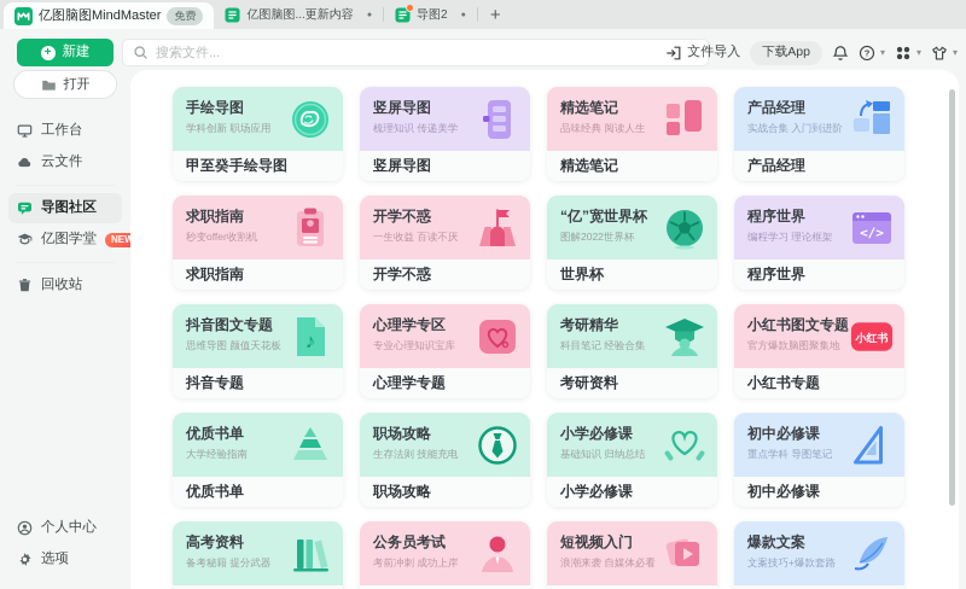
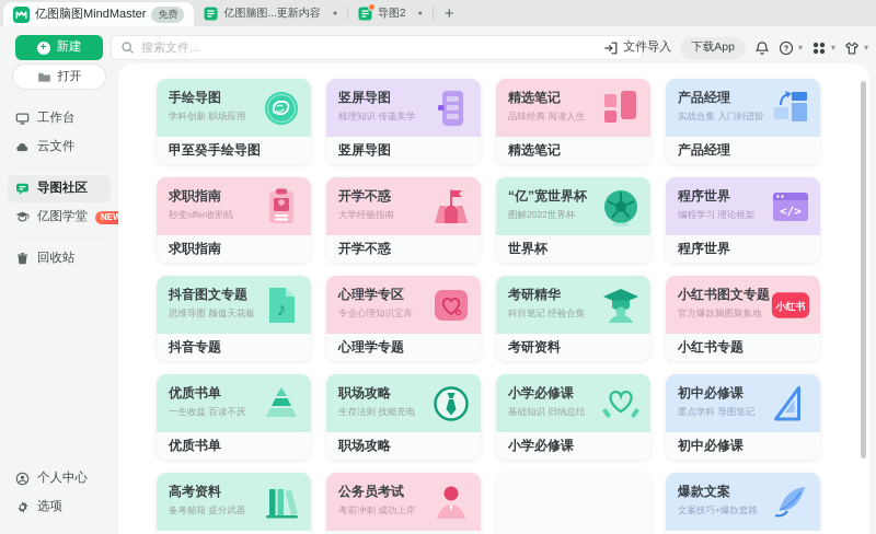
  亿图脑图MindMaster
  免费
  亿图脑图...更新内容
  导图2
  +
  +
  新建
  搜索文件...
  文件导入
  下载App
  ?
  ▾
  ▾
  ▾
  打开
  工作台
  云文件
  导图社区
  亿图学堂
  NEW
  回收站
  个人中心
  选项
  手绘导图
  学科创新 职场应用
  甲至癸手绘导图
  竖屏导图
  梳理知识 传递美学
  竖屏导图
  精选笔记
  品味经典 阅读人生
  精选笔记
  产品经理
  实战合集 入门到进阶
  产品经理
  求职指南
  秒变offer收割机
  求职指南
  开学不惑
- 一生收益 百读不厌
+ 大学经验指南
  开学不惑
  “亿”宽世界杯
  图解2022世界杯
  世界杯
  程序世界
  编程学习 理论框架
  </>
  程序世界
  抖音图文专题
  思维导图 颜值天花板
  ♪
  抖音专题
  心理学专区
  专业心理知识宝库
  心理学专题
  考研精华
  科目笔记 经验合集
  考研资料
  小红书图文专题
  官方爆款脑图聚集地
  小红书
  小红书专题
  优质书单
- 大学经验指南
+ 一生收益 百读不厌
  优质书单
  职场攻略
  生存法则 技能充电
  职场攻略
  小学必修课
  基础知识 归纳总结
  小学必修课
  初中必修课
  重点学科 导图笔记
  初中必修课
  高考资料
  备考秘籍 提分武器
  公务员考试
  考前冲刺 成功上岸
- 短视频入门
- 浪潮来袭 自媒体必看
  爆款文案
  文案技巧+爆款套路
